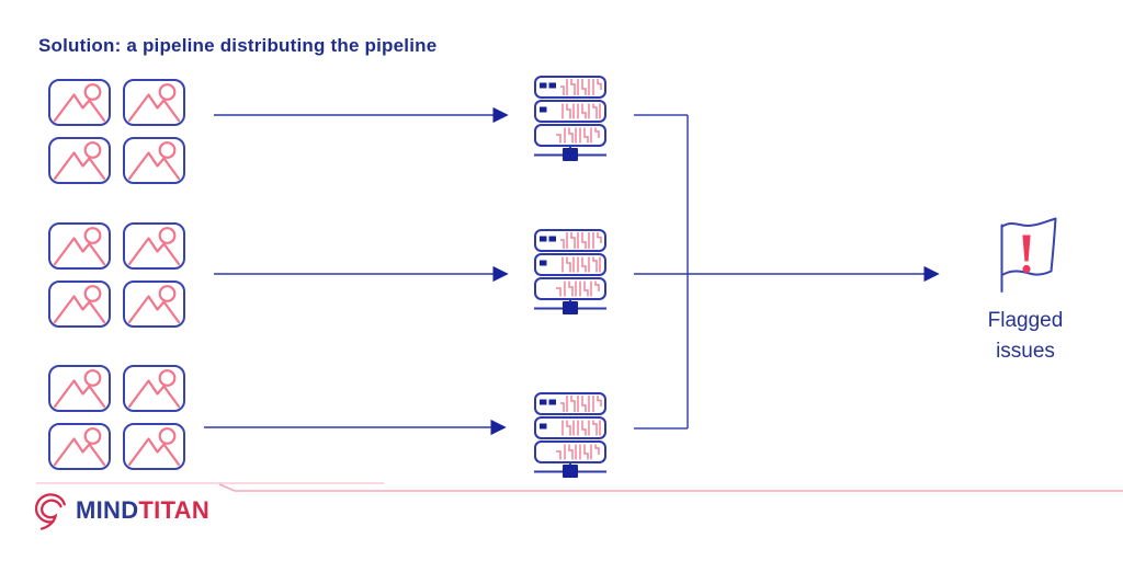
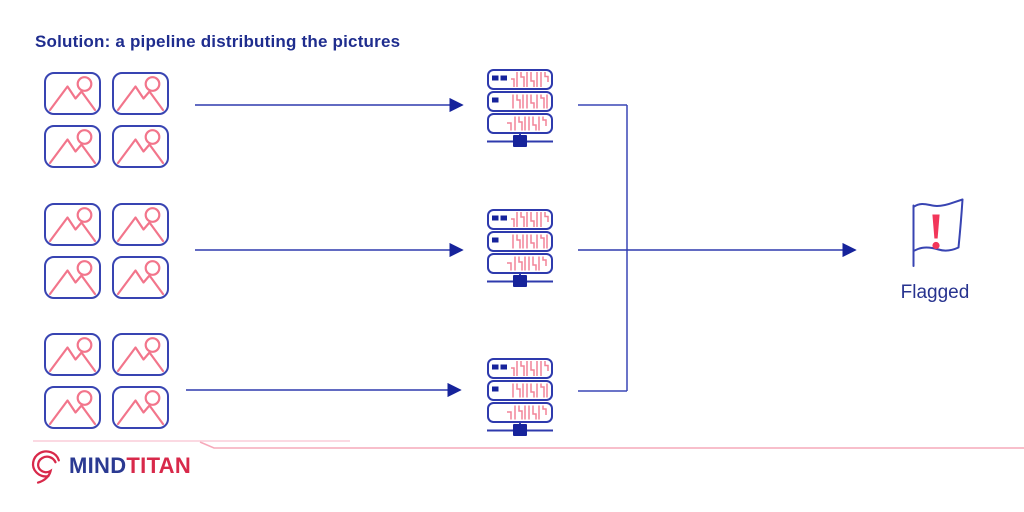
- Solution: a pipeline distributing the pipeline
+ Solution: a pipeline distributing the pictures
  Flagged
- issues
  MINDTITAN
